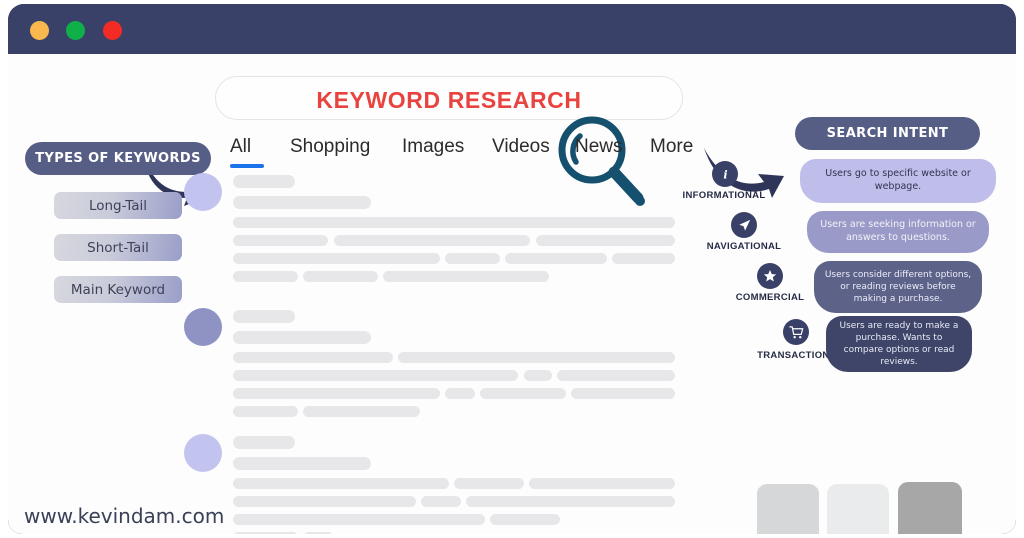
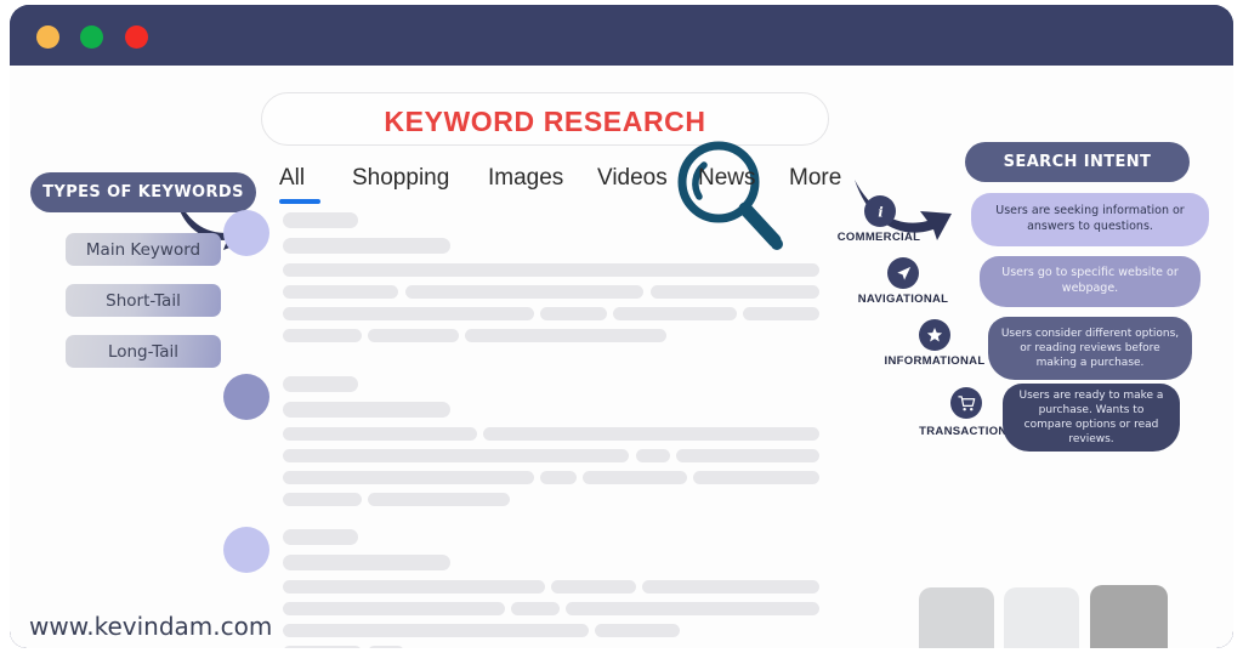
  KEYWORD RESEARCH
  All
  Shopping
  Images
  Videos
  News
  More
  TYPES OF KEYWORDS
- Long-Tail
+ Main Keyword
  Short-Tail
- Main Keyword
+ Long-Tail
  SEARCH INTENT
  i
- INFORMATIONAL
+ COMMERCIAL
- Users go to specific website or webpage.
+ Users are seeking information or answers to questions.
  NAVIGATIONAL
- Users are seeking information or answers to questions.
+ Users go to specific website or webpage.
- COMMERCIAL
+ INFORMATIONAL
  Users consider different options, or reading reviews before making a purchase.
  TRANSACTIO
  Users are ready to make a purchase. Wants to compare options or read reviews.
  www.kevindam.com
